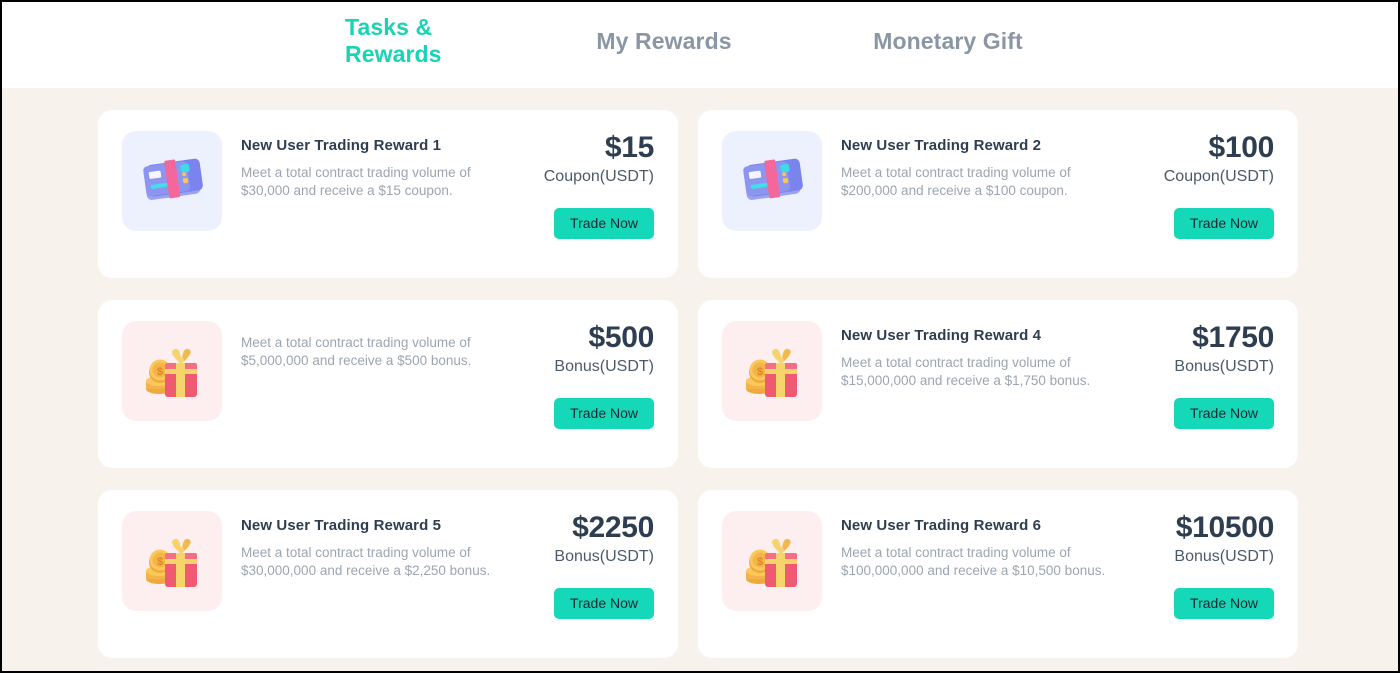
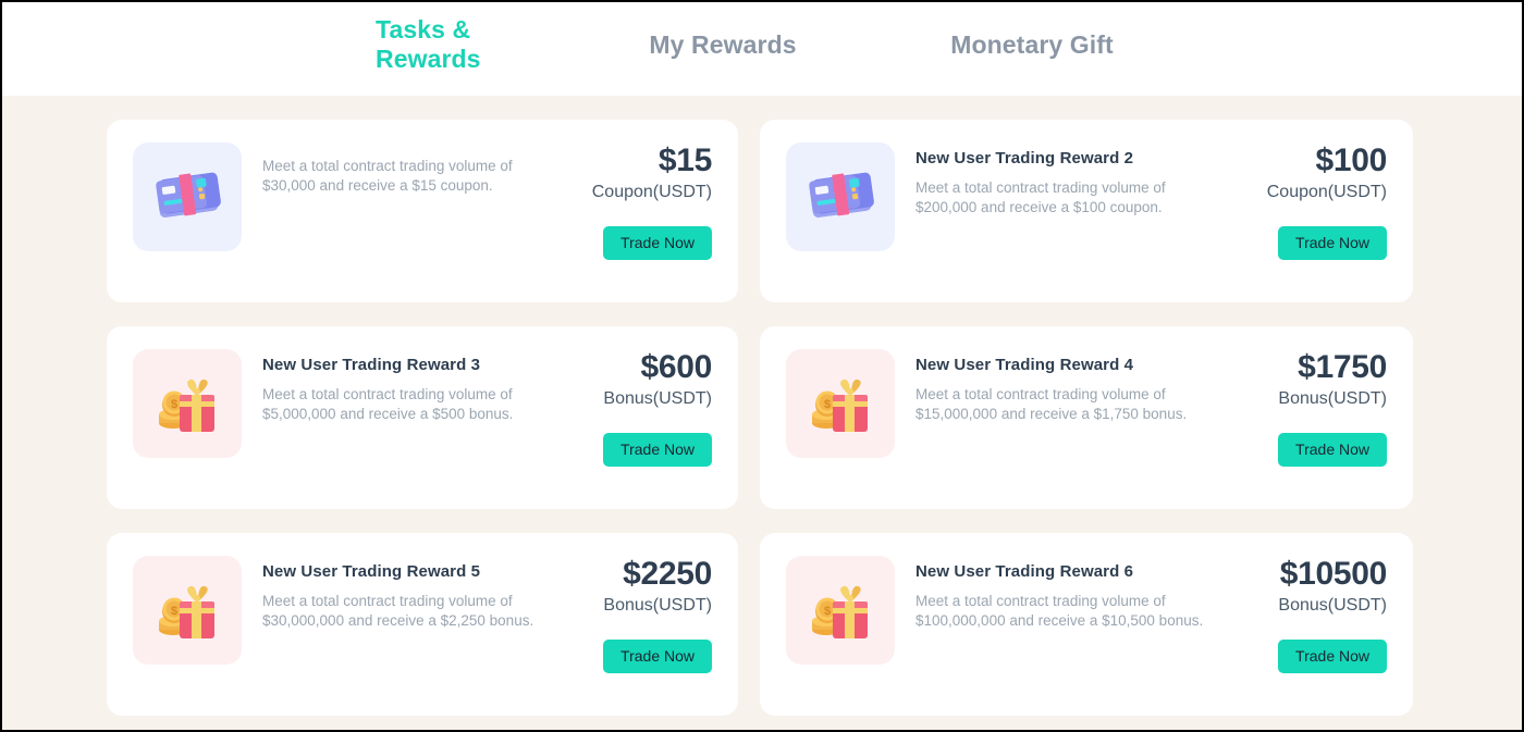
  Tasks & Rewards
  My Rewards
  Monetary Gift
- New User Trading Reward 1
  Meet a total contract trading volume of $30,000 and receive a $15 coupon.
  $15
  Coupon(USDT)
  Trade Now
  New User Trading Reward 2
  Meet a total contract trading volume of $200,000 and receive a $100 coupon.
  $100
  Coupon(USDT)
  Trade Now
  $
+ New User Trading Reward 3
  Meet a total contract trading volume of $5,000,000 and receive a $500 bonus.
- $500
+ $600
  Bonus(USDT)
  Trade Now
  $
  New User Trading Reward 4
  Meet a total contract trading volume of $15,000,000 and receive a $1,750 bonus.
  $1750
  Bonus(USDT)
  Trade Now
  $
  New User Trading Reward 5
  Meet a total contract trading volume of $30,000,000 and receive a $2,250 bonus.
  $2250
  Bonus(USDT)
  Trade Now
  $
  New User Trading Reward 6
  Meet a total contract trading volume of $100,000,000 and receive a $10,500 bonus.
  $10500
  Bonus(USDT)
  Trade Now
